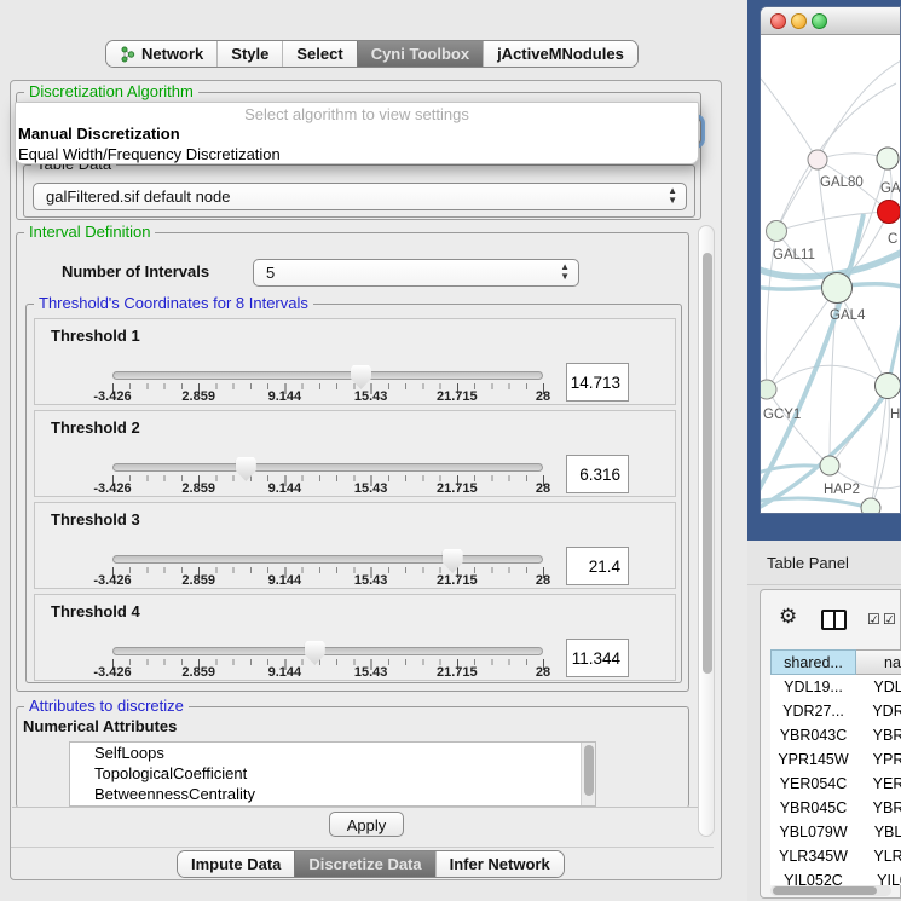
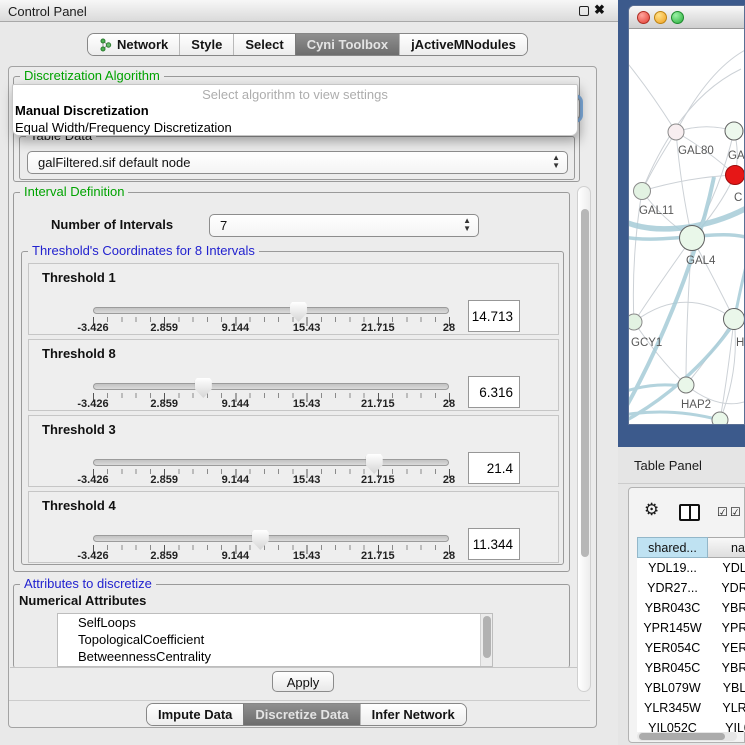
+ Control Panel
+ ✖
  Network
  Style
  Select
  Cyni Toolbox
  jActiveMNodules
  Discretization Algorithm
  galFiltered.sif default node
  ▲
  ▼
  Select algorithm to view settings
  Manual Discretization
  Equal Width/Frequency Discretization
  Interval Definition
  Number of Intervals
- 5
+ 7
  ▲
  ▼
  Threshold's Coordinates for 8 Intervals
  Threshold 1
  -3.426
  2.859
  9.144
  15.43
  21.715
  28
  14.713
- Threshold 2
+ Threshold 8
  -3.426
  2.859
  9.144
  15.43
  21.715
  28
  6.316
  Threshold 3
  -3.426
  2.859
  9.144
  15.43
  21.715
  28
  21.4
  Threshold 4
  -3.426
  2.859
  9.144
  15.43
  21.715
  28
  11.344
  Attributes to discretize
  Numerical Attributes
  SelfLoops
  TopologicalCoefficient
  BetweennessCentrality
  Apply
  Impute Data
  Discretize Data
  Infer Network
  GAL80
  GA
  C
  GAL11
  GAL4
  GCY1
  H
  HAP2
  Table Panel
  ⚙
  ☑
  ☑
  shared...
  na
  YDL19...
  YDL
  YDR27...
  YDR
  YBR043C
  YBR
  YPR145W
  YPR
  YER054C
  YER
  YBR045C
  YBR
  YBL079W
  YBL
  YLR345W
  YLR
  YIL052C
  YIL
